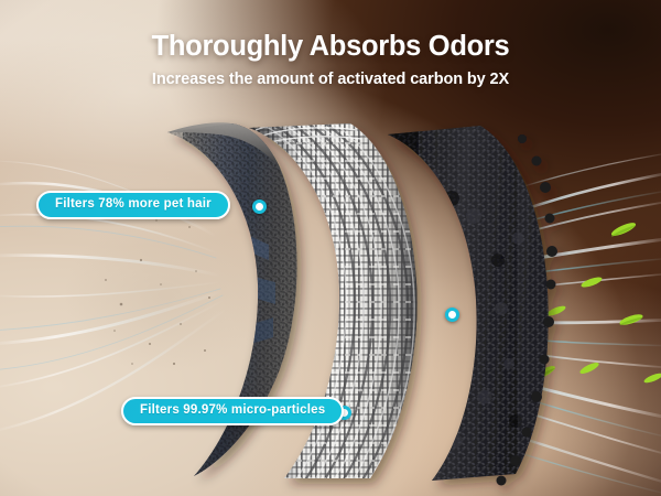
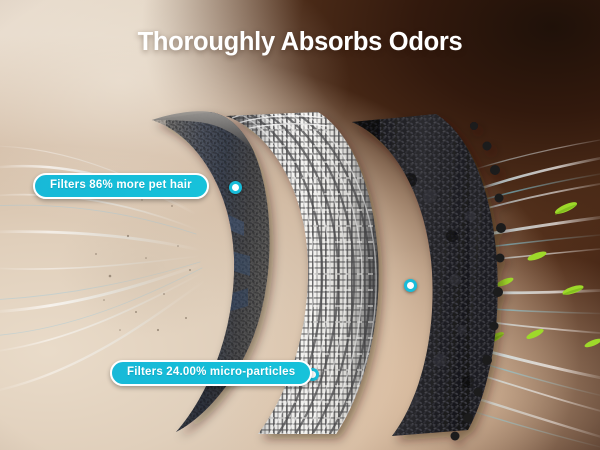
  Thoroughly Absorbs Odors
- Increases the amount of activated carbon by 2X
- Filters 78% more pet hair
+ Filters 86% more pet hair
- Filters 99.97% micro-particles
+ Filters 24.00% micro-particles
